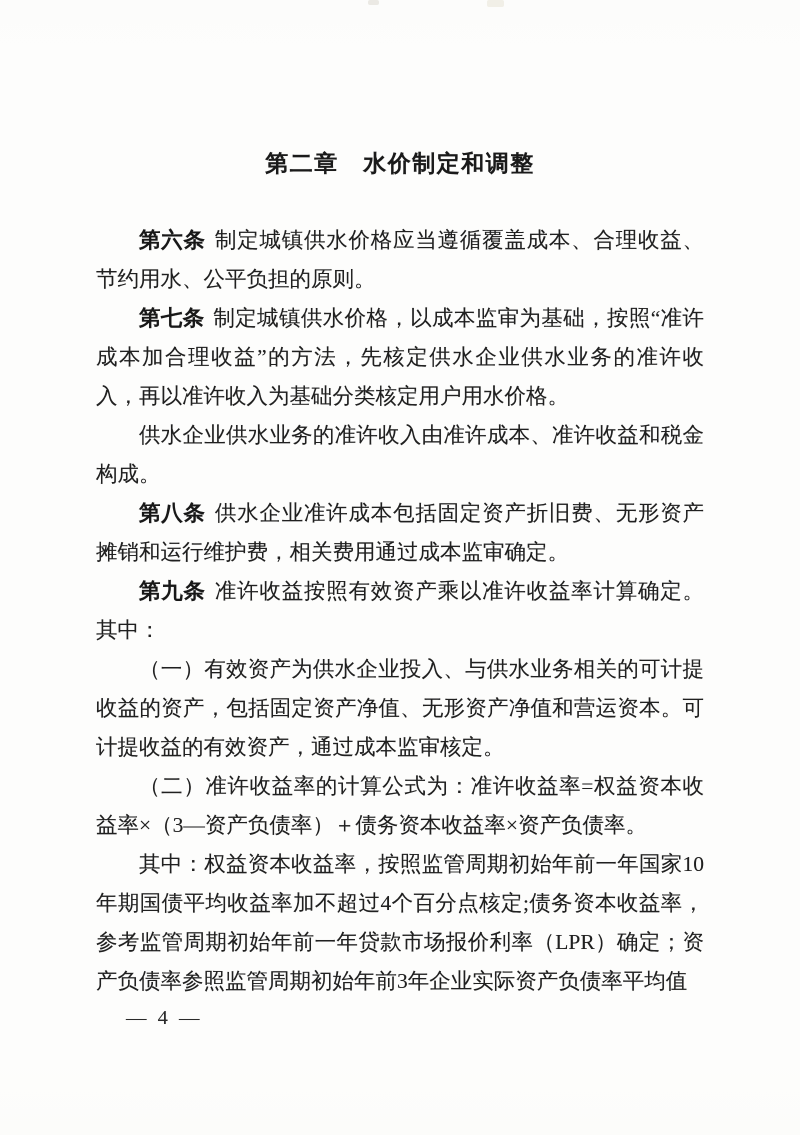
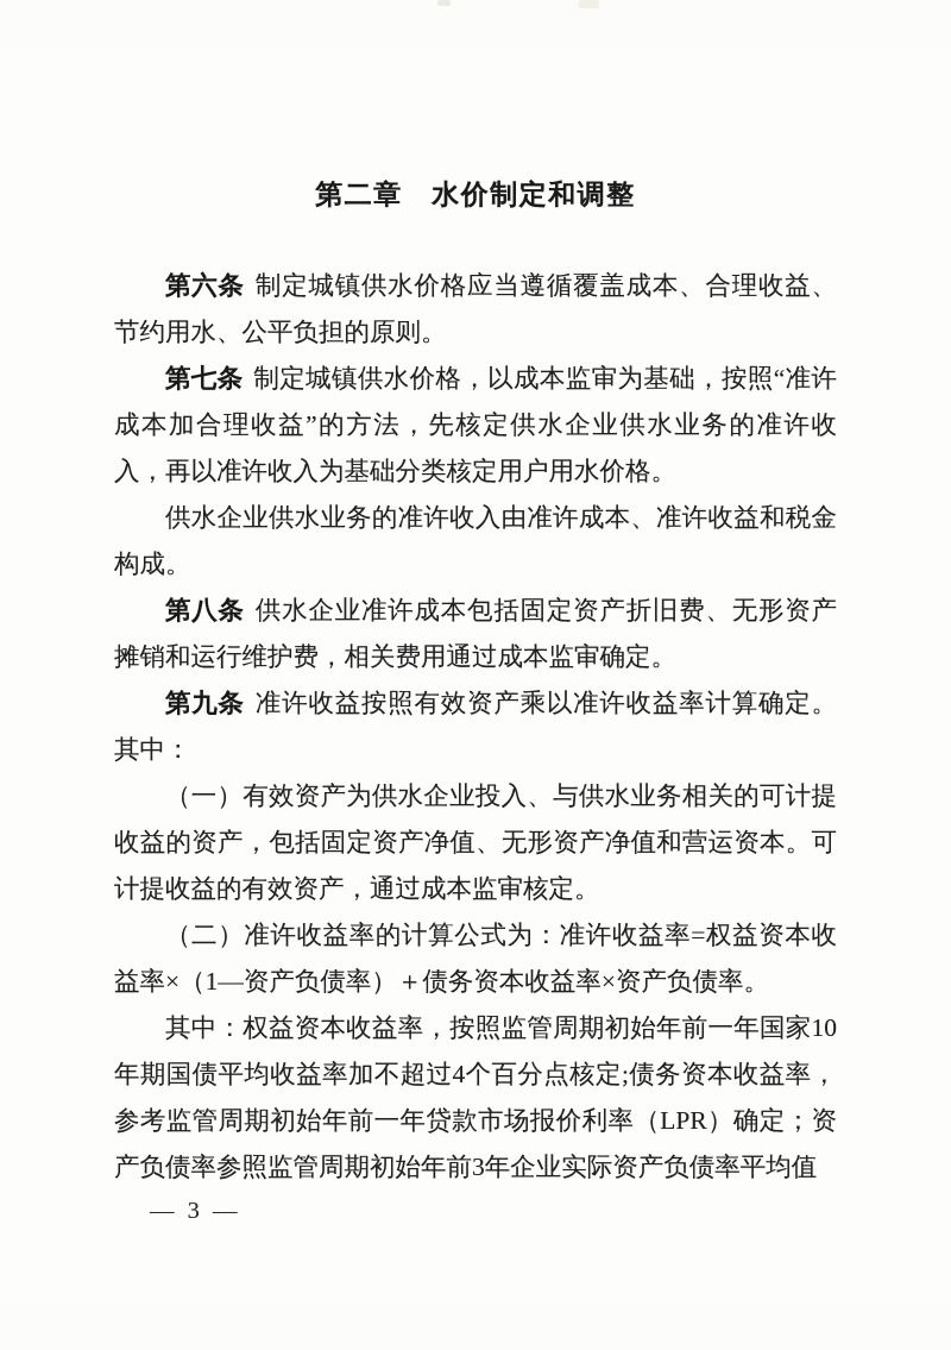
  第二章 水价制定和调整
  第六条 制定城镇供水价格应当遵循覆盖成本、合理收益、节约用水、公平负担的原则。
  第七条 制定城镇供水价格，以成本监审为基础，按照“准许成本加合理收益”的方法，先核定供水企业供水业务的准许收入，再以准许收入为基础分类核定用户用水价格。
  供水企业供水业务的准许收入由准许成本、准许收益和税金构成。
  第八条 供水企业准许成本包括固定资产折旧费、无形资产摊销和运行维护费，相关费用通过成本监审确定。
  第九条 准许收益按照有效资产乘以准许收益率计算确定。其中：
  （一）有效资产为供水企业投入、与供水业务相关的可计提收益的资产，包括固定资产净值、无形资产净值和营运资本。可计提收益的有效资产，通过成本监审核定。
- （二）准许收益率的计算公式为：准许收益率=权益资本收益率×（3—资产负债率）＋债务资本收益率×资产负债率。
+ （二）准许收益率的计算公式为：准许收益率=权益资本收益率×（1—资产负债率）＋债务资本收益率×资产负债率。
  其中：权益资本收益率，按照监管周期初始年前一年国家10年期国债平均收益率加不超过4个百分点核定;债务资本收益率，参考监管周期初始年前一年贷款市场报价利率（LPR）确定；资产负债率参照监管周期初始年前3年企业实际资产负债率平均值
- — 4 —
+ — 3 —
